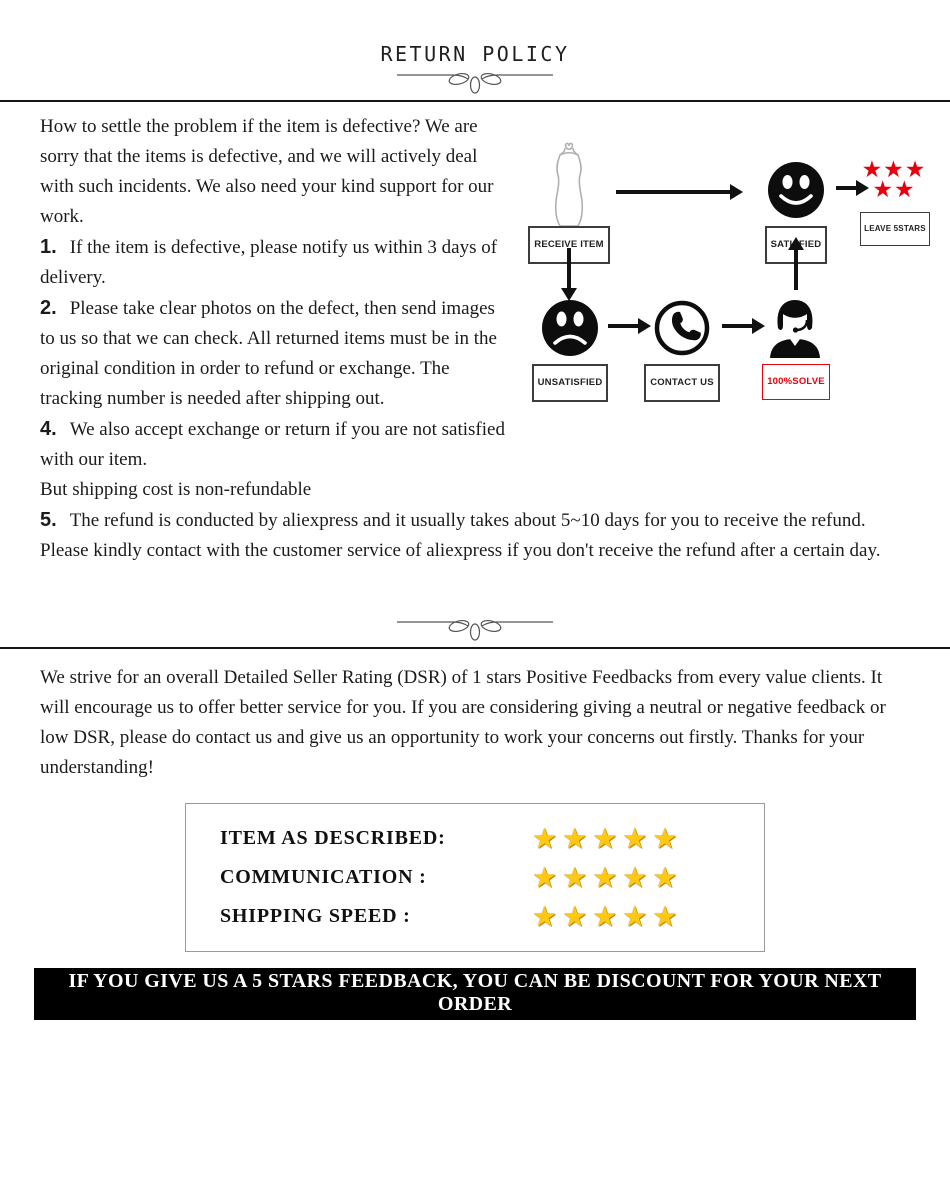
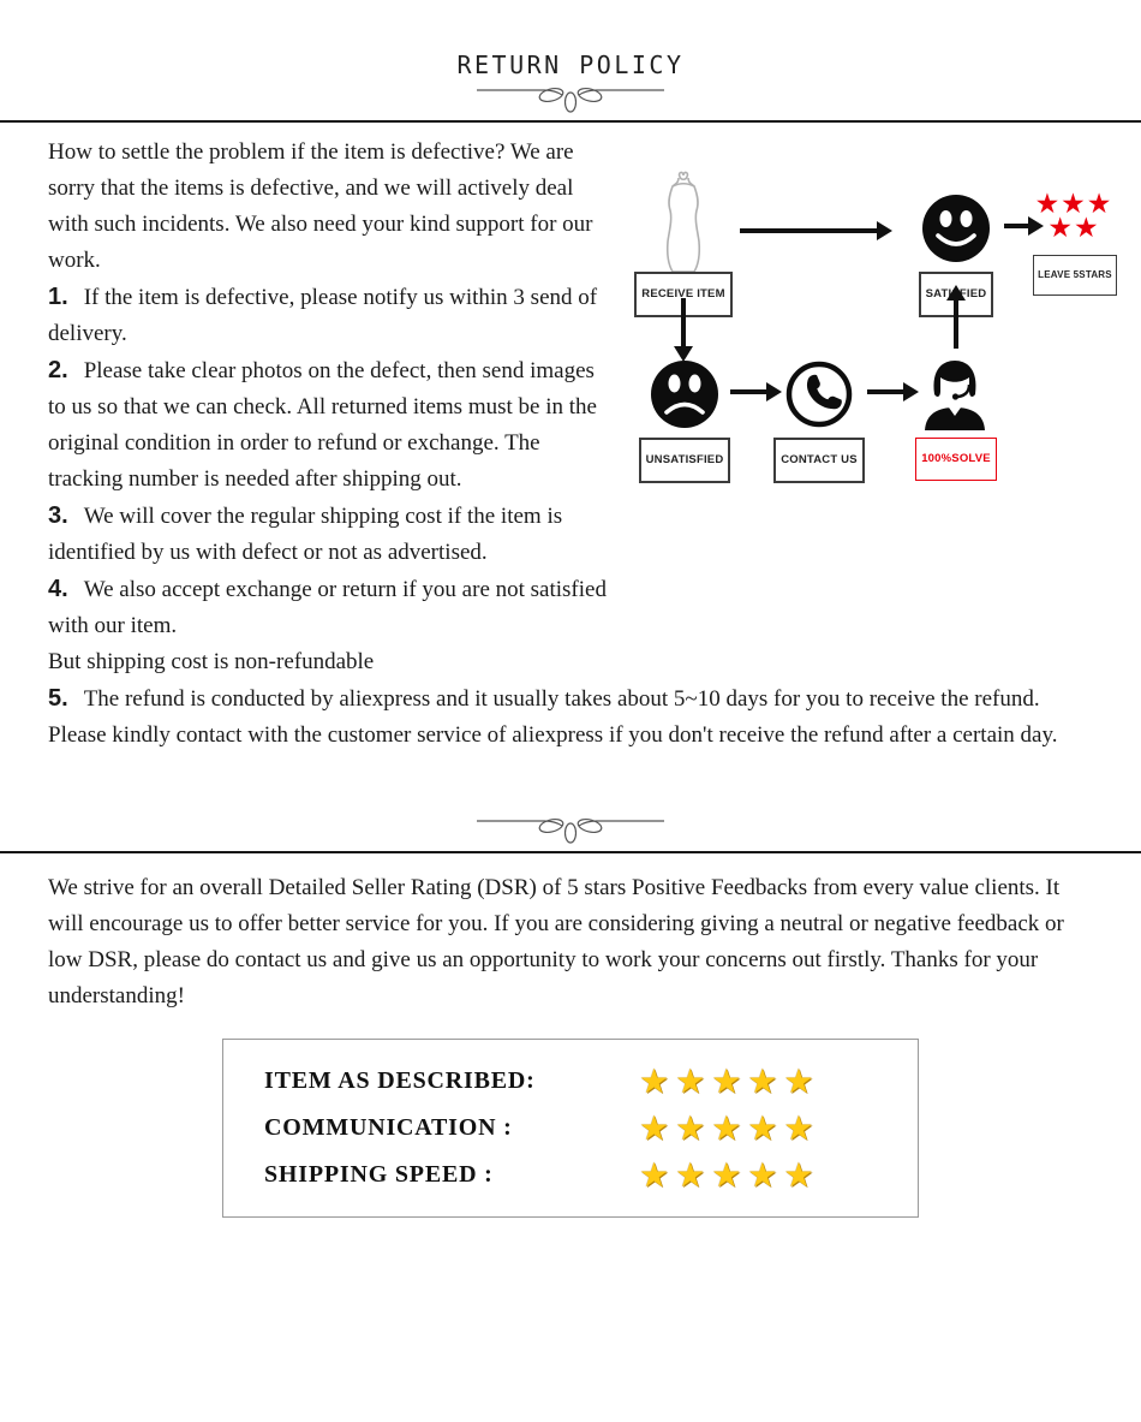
  RETURN POLICY
  RECEIVE ITEM
  ★★★
  ★★
  LEAVE 5STARS
  UNSATISFIED
  CONTACT US
  100%SOLVE
  How to settle the problem if the item is defective? We are sorry that the items is defective, and we will actively deal with such incidents. We also need your kind support for our work.
- 1. If the item is defective, please notify us within 3 days of delivery.
+ 1. If the item is defective, please notify us within 3 send of delivery.
  2. Please take clear photos on the defect, then send images to us so that we can check. All returned items must be in the original condition in order to refund or exchange. The tracking number is needed after shipping out.
+ 3. We will cover the regular shipping cost if the item is identified by us with defect or not as advertised.
  4. We also accept exchange or return if you are not satisfied with our item.
  But shipping cost is non-refundable
  5. The refund is conducted by aliexpress and it usually takes about 5~10 days for you to receive the refund. Please kindly contact with the customer service of aliexpress if you don't receive the refund after a certain day.
- We strive for an overall Detailed Seller Rating (DSR) of 1 stars Positive Feedbacks from every value clients. It will encourage us to offer better service for you. If you are considering giving a neutral or negative feedback or low DSR, please do contact us and give us an opportunity to work your concerns out firstly. Thanks for your understanding!
+ We strive for an overall Detailed Seller Rating (DSR) of 5 stars Positive Feedbacks from every value clients. It will encourage us to offer better service for you. If you are considering giving a neutral or negative feedback or low DSR, please do contact us and give us an opportunity to work your concerns out firstly. Thanks for your understanding!
  ITEM AS DESCRIBED:
  ★★★★★
  COMMUNICATION :
  ★★★★★
  SHIPPING SPEED :
  ★★★★★
- IF YOU GIVE US A 5 STARS FEEDBACK, YOU CAN BE DISCOUNT FOR YOUR NEXT ORDER
